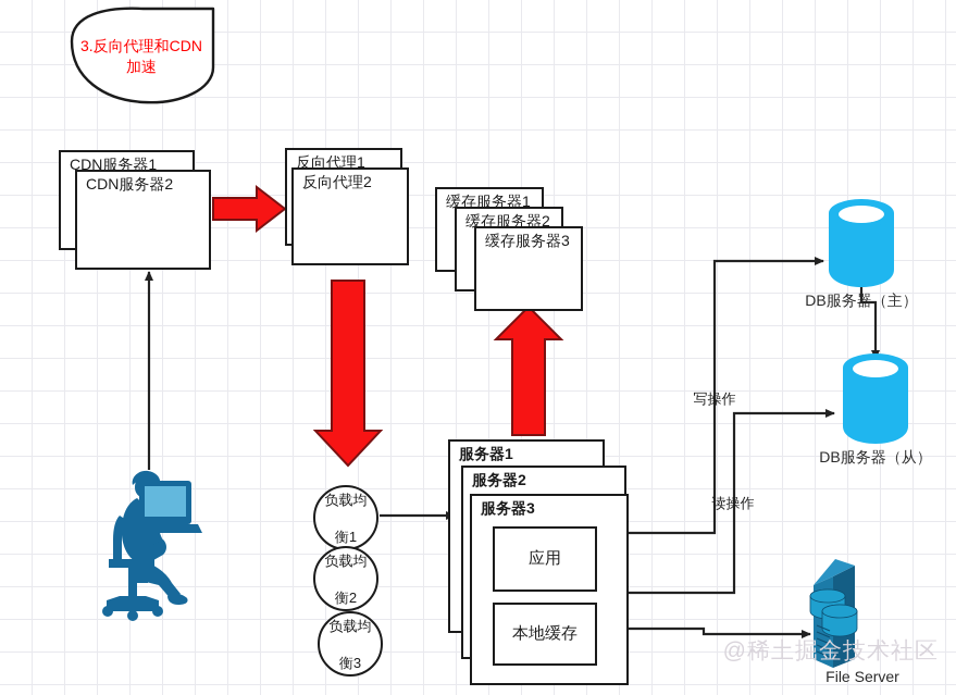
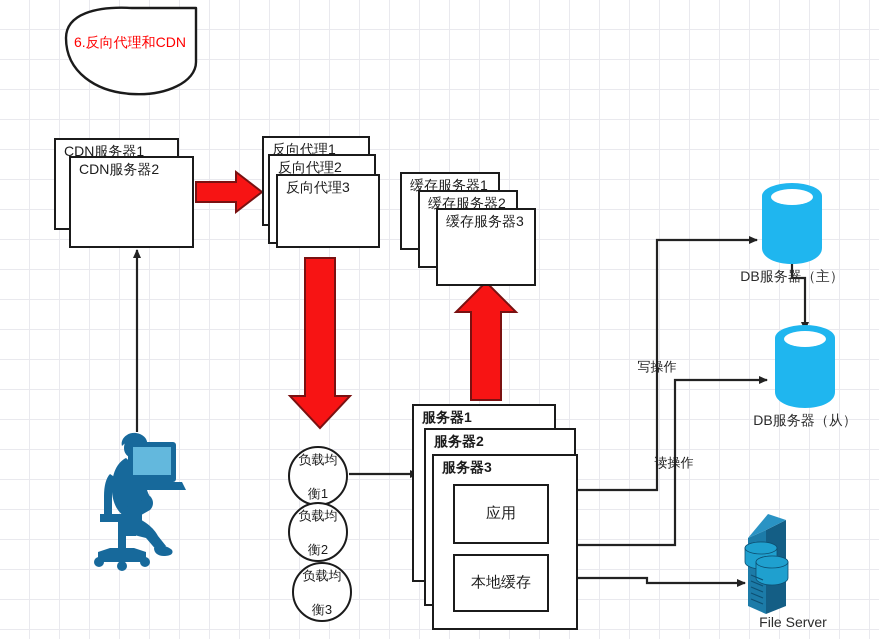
- 3.反向代理和CDN
+ 6.反向代理和CDN
- 加速
  CDN服务器1
  CDN服务器2
  反向代理1
  反向代理2
+ 反向代理3
  缓存服务器1
  缓存服务器2
  缓存服务器3
  负载均
  衡1
  负载均
  衡2
  负载均
  衡3
  服务器1
  服务器2
  服务器3
  应用
  本地缓存
  写操作
  读操作
  DB服务器（主）
  DB服务器（从）
  File Server
- @稀土掘金技术社区
